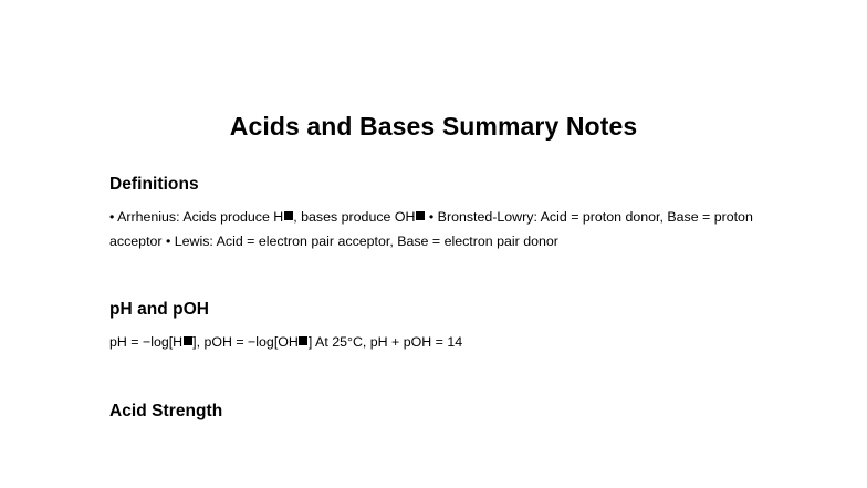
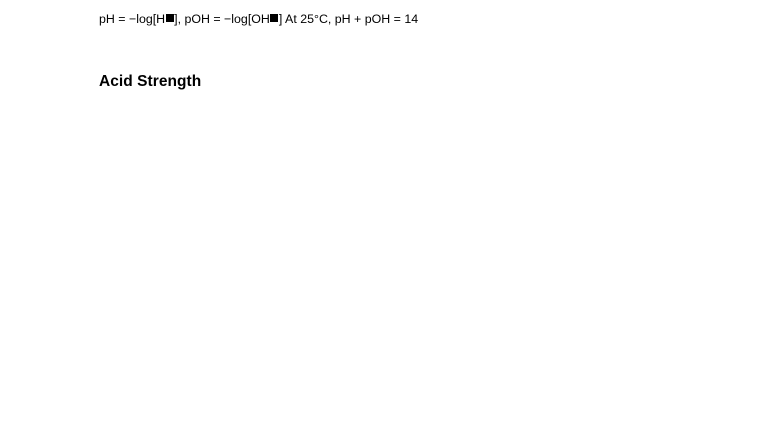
- Acids and Bases Summary Notes
- Definitions
- • Arrhenius: Acids produce H , bases produce OH • Bronsted-Lowry: Acid = proton donor, Base = proton acceptor • Lewis: Acid = electron pair acceptor, Base = electron pair donor
- pH and pOH
  pH = −log[H ], pOH = −log[OH ] At 25°C, pH + pOH = 14
  Acid Strength
